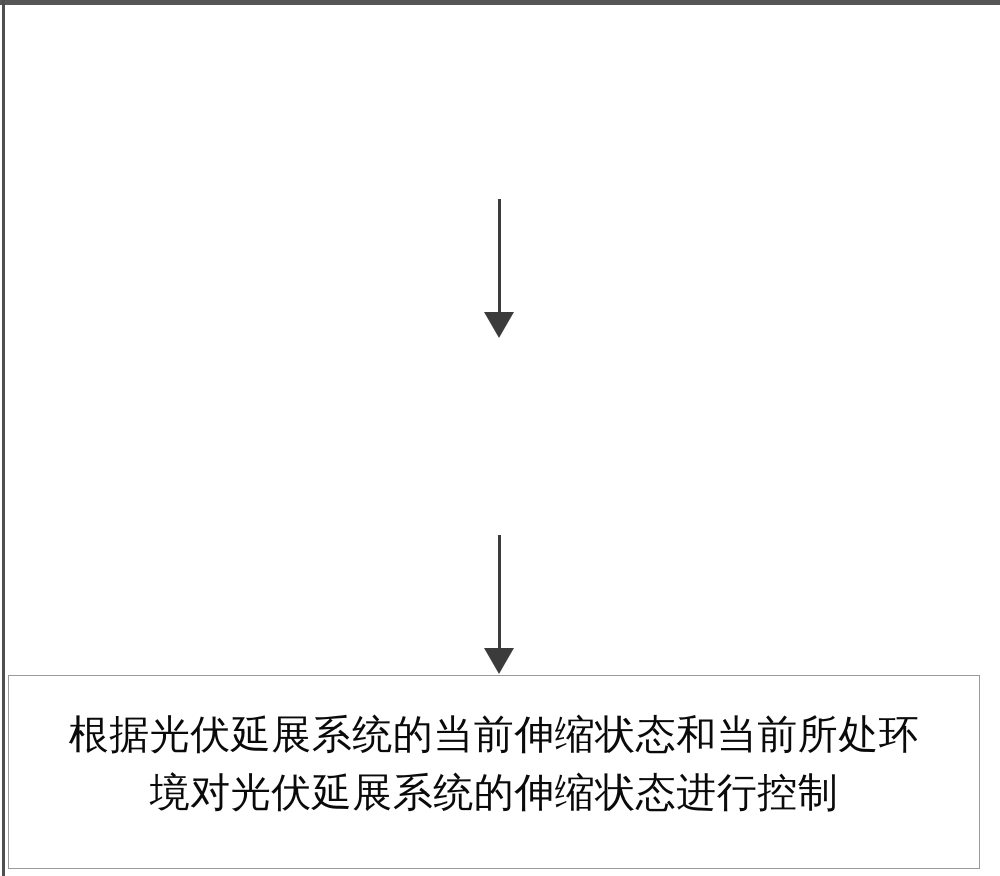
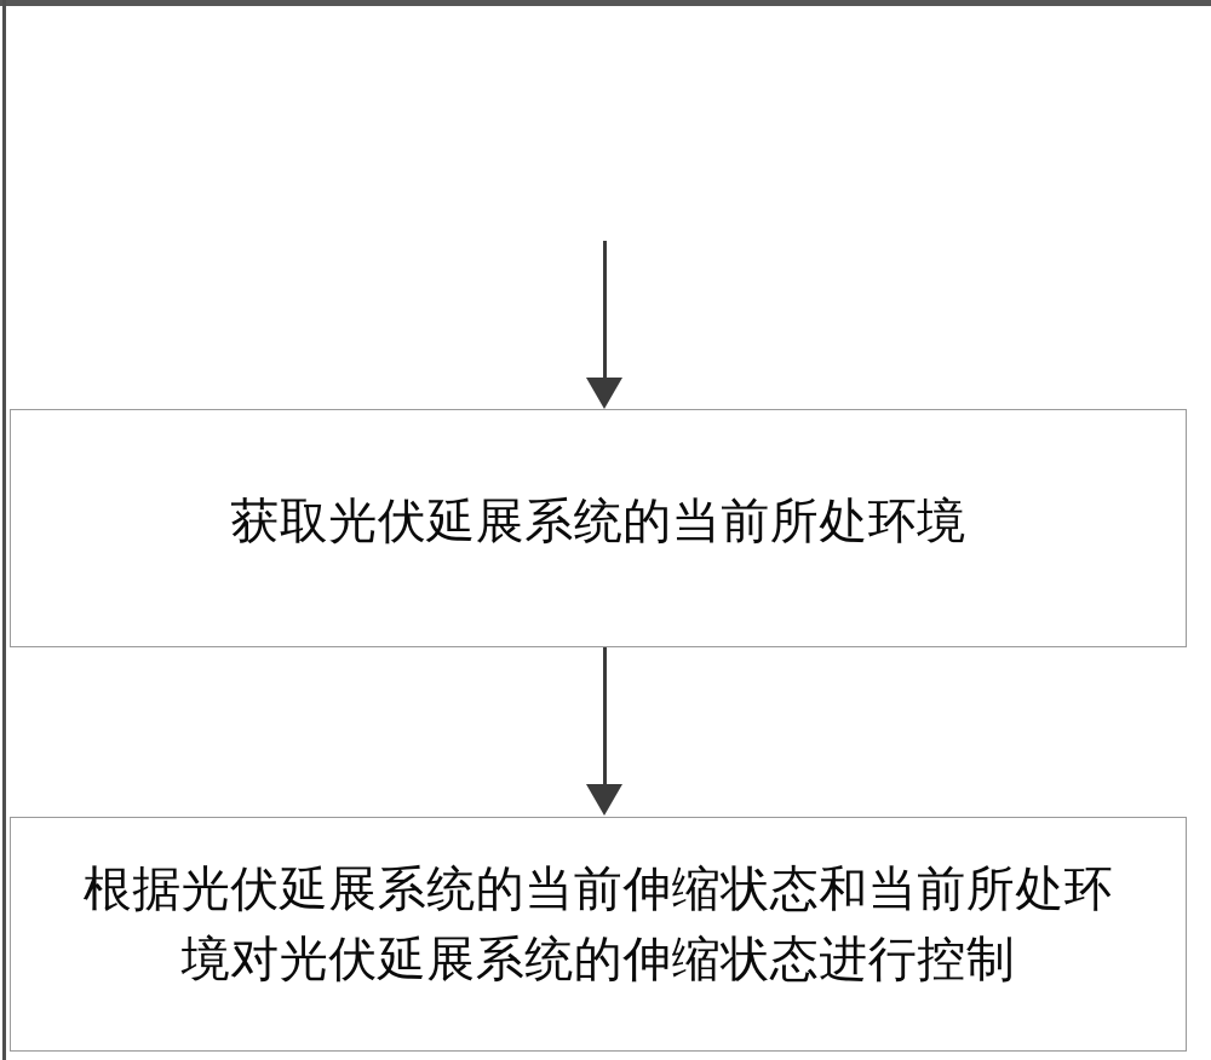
+ 获取光伏延展系统的当前所处环境
  根据光伏延展系统的当前伸缩状态和当前所处环
  境对光伏延展系统的伸缩状态进行控制
